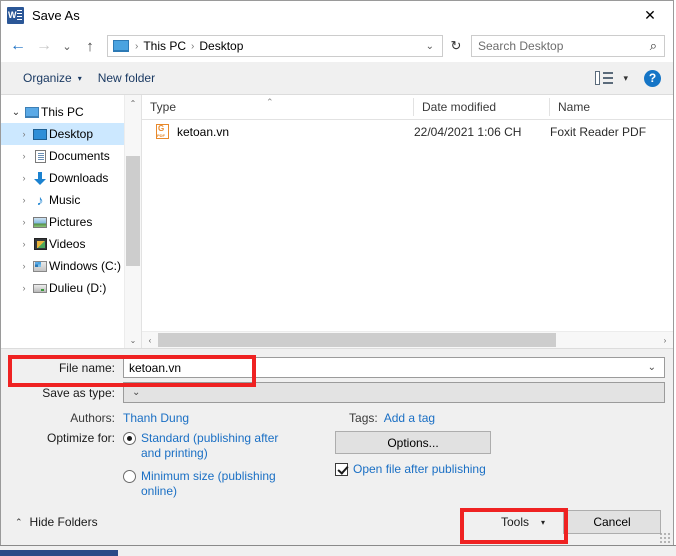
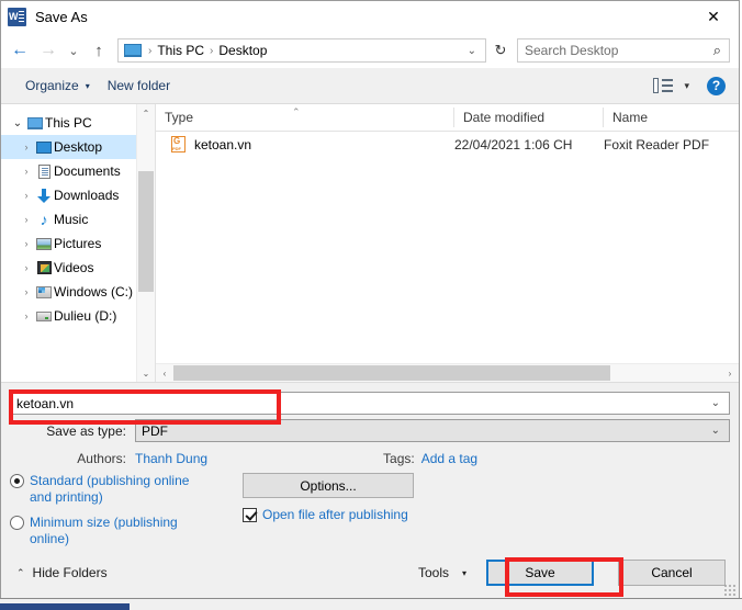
  Save As
  ✕
  ←
  →
  ⌄
  ↑
  ›
  This PC
  ›
  Desktop
  ⌄
  ↻
  Search Desktop
  ⌕
  Organize
  ▾
  New folder
  ▾
  ?
  ⌄
  This PC
  ›
  Desktop
  ›
  Documents
  ›
  Downloads
  ›
  ♪
  Music
  ›
  Pictures
  ›
  Videos
  ›
  Windows (C:)
  ›
  Dulieu (D:)
  ⌃
  ⌄
  Type
  ⌃
  Date modified
  Name
  ketoan.vn
  22/04/2021 1:06 CH
  Foxit Reader PDF
  ‹
  ›
- File name:
  ketoan.vn
  ⌄
  Save as type:
+ PDF
  ⌄
  Authors:
  Thanh Dung
  Tags:
  Add a tag
- Optimize for:
- Standard (publishing after and printing)
+ Standard (publishing online and printing)
  Minimum size (publishing online)
  Options...
  Open file after publishing
  ⌃
  Hide Folders
  Tools
  ▾
+ Save
  Cancel
